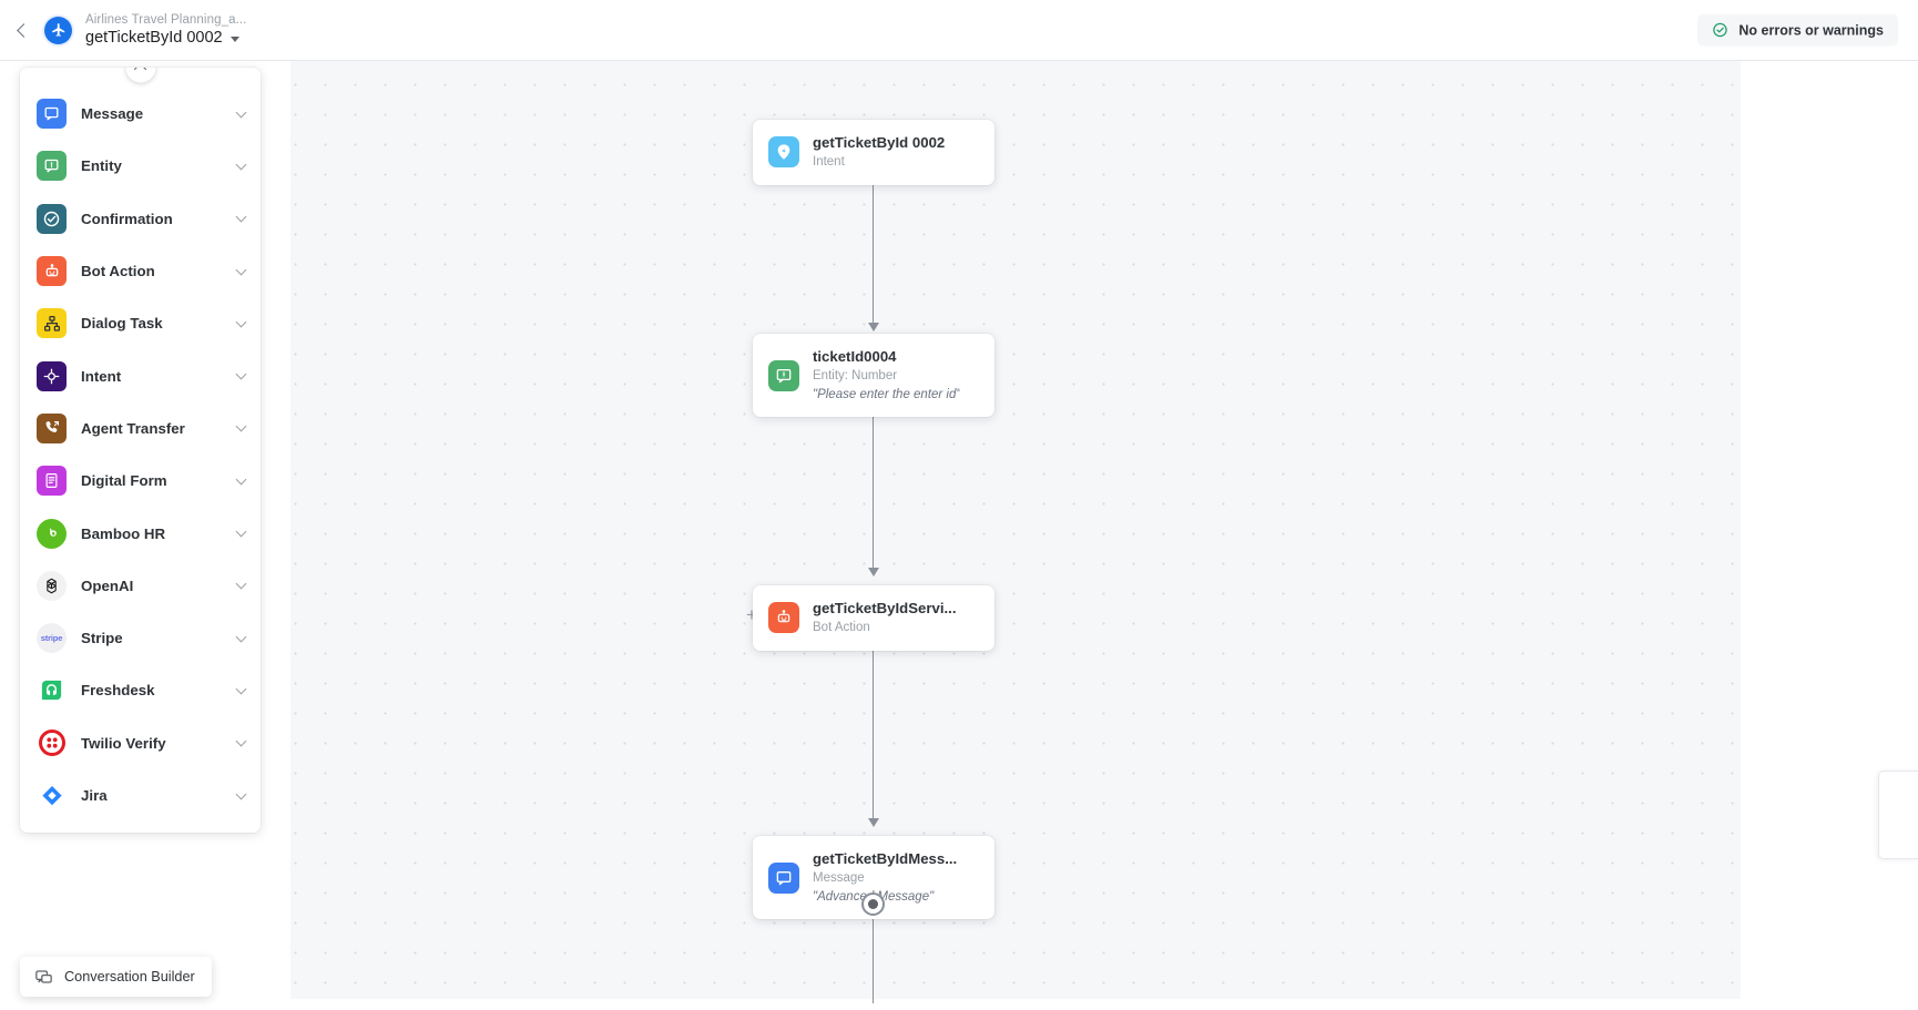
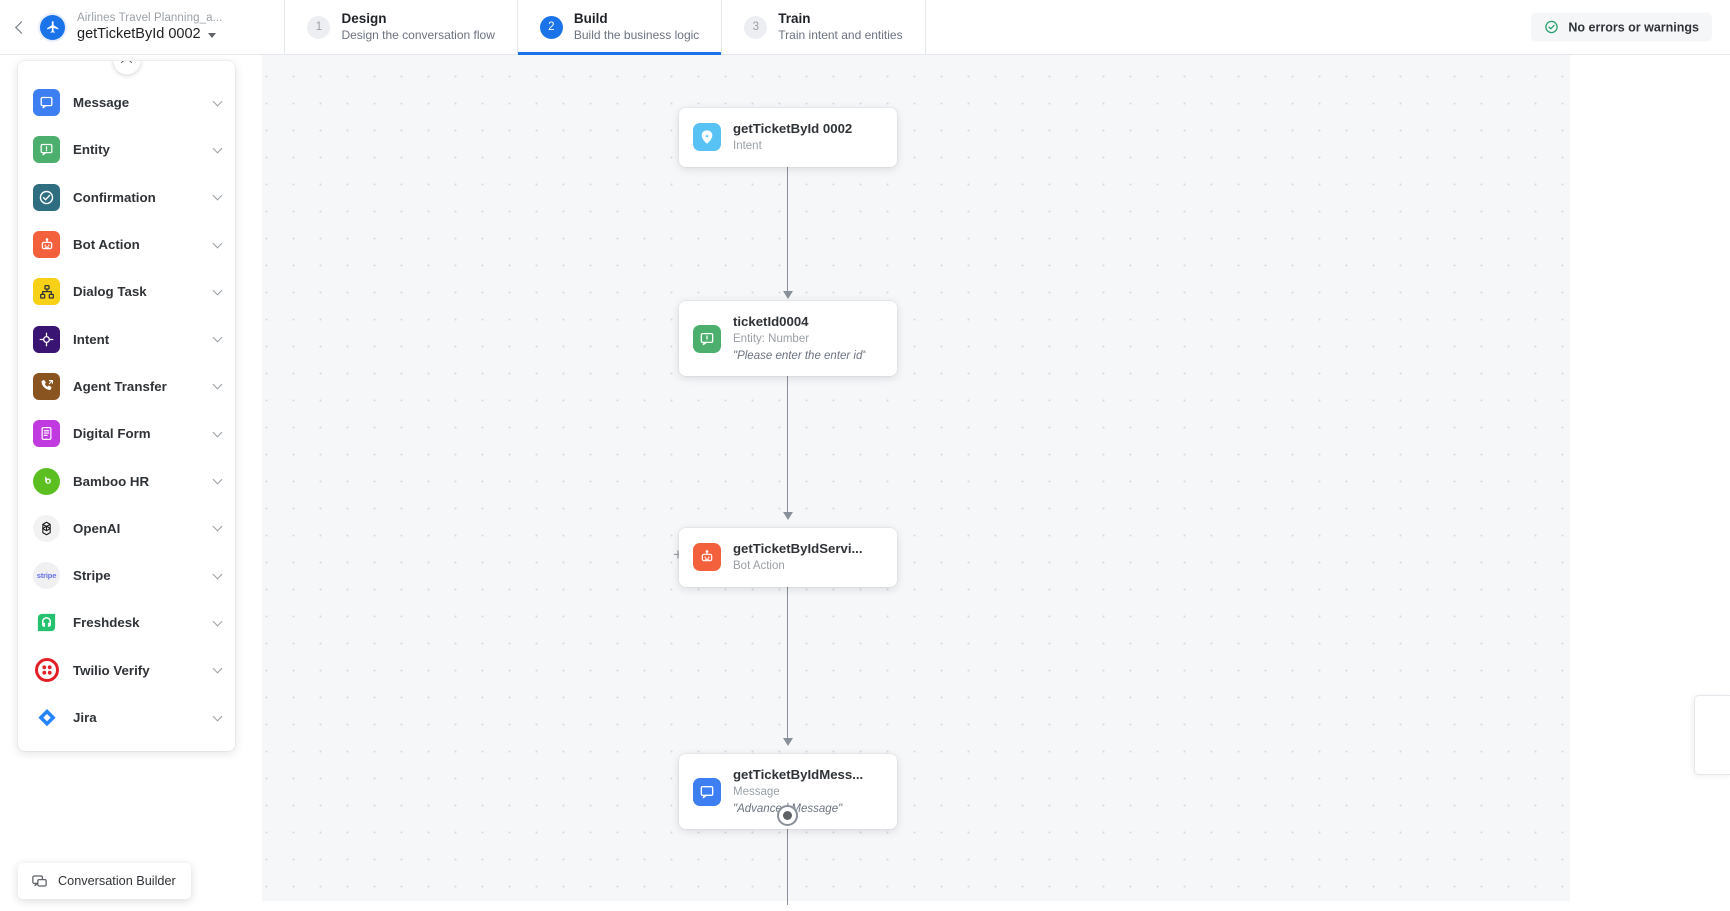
  Airlines Travel Planning_a...
  getTicketById 0002
+ 1
+ Design
+ Design the conversation flow
+ 2
+ Build
+ Build the business logic
+ 3
+ Train
+ Train intent and entities
  No errors or warnings
  getTicketById 0002
  Intent
  ticketId0004
  Entity: Number
  "Please enter the enter id"
  +
  getTicketByIdServi...
  Bot Action
  getTicketByIdMess...
  Message
  "Advanc Message"
  Message
  Entity
  Confirmation
  Bot Action
  Dialog Task
  Intent
  Agent Transfer
  Digital Form
  Bamboo HR
  OpenAI
  stripe
  Stripe
  Freshdesk
  Twilio Verify
  Jira
  Conversation Builder
